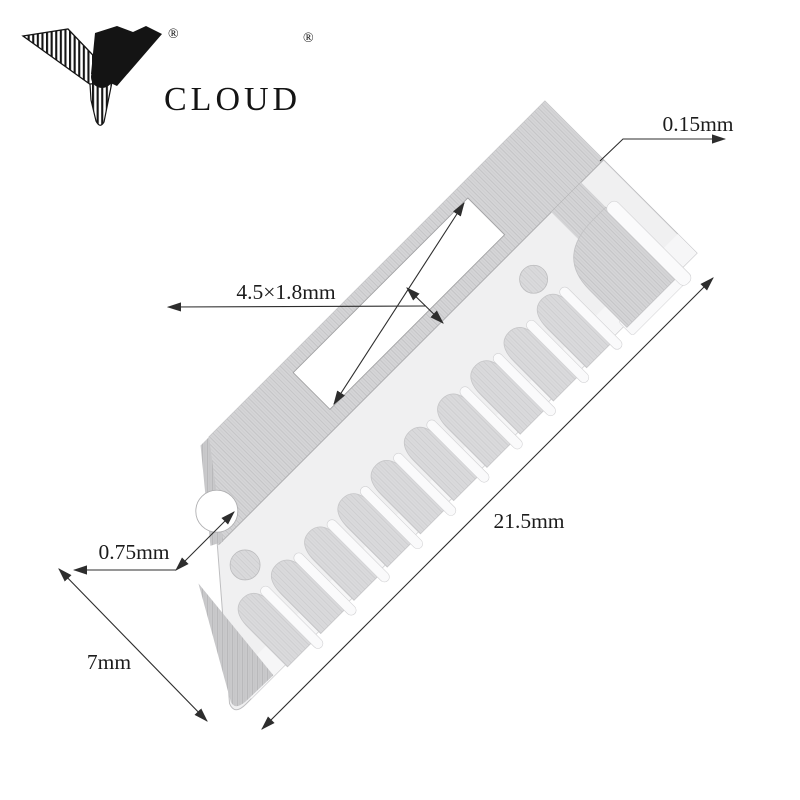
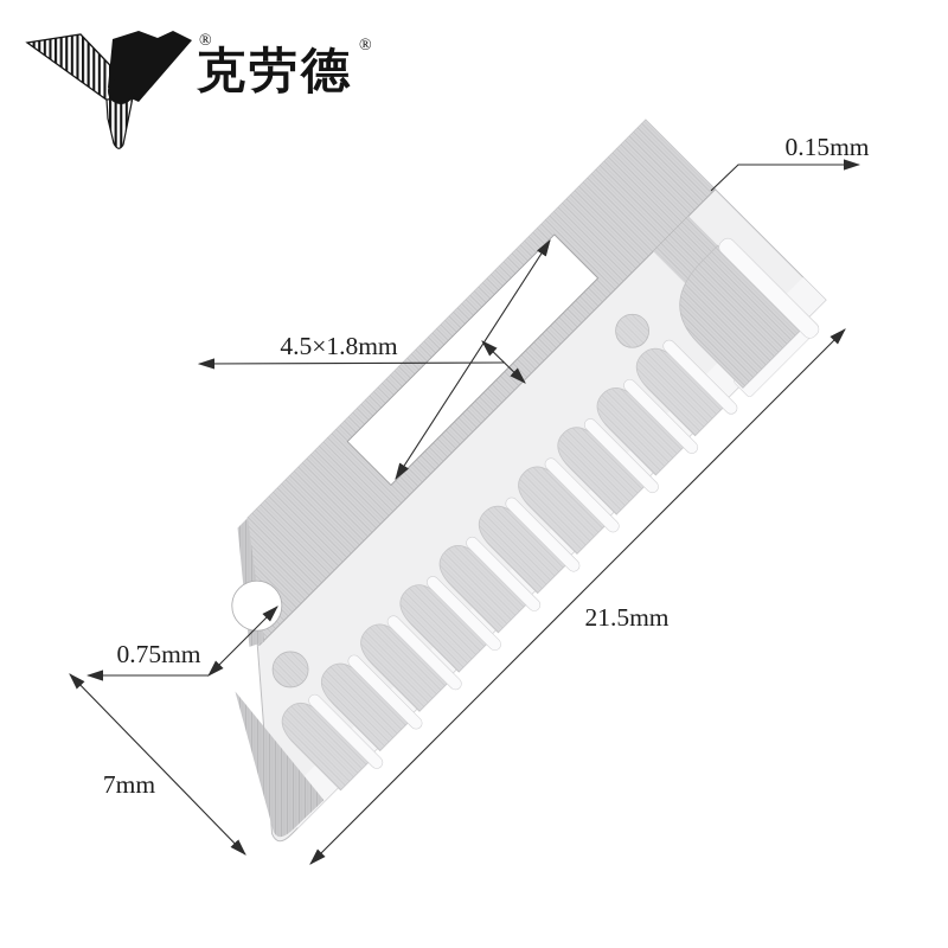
  ®
+ 克劳德
  ®
- CLOUD
  0.15mm
  4.5×1.8mm
  21.5mm
  0.75mm
  7mm
